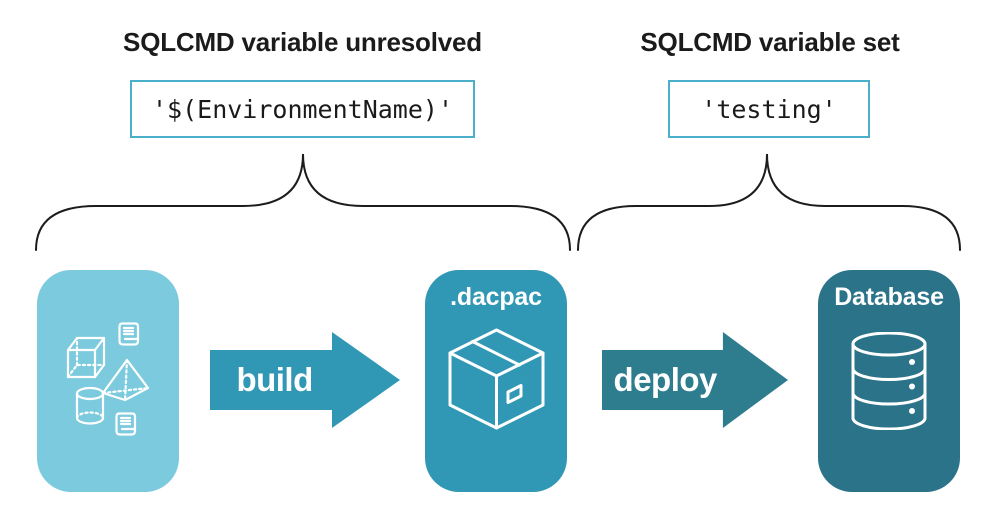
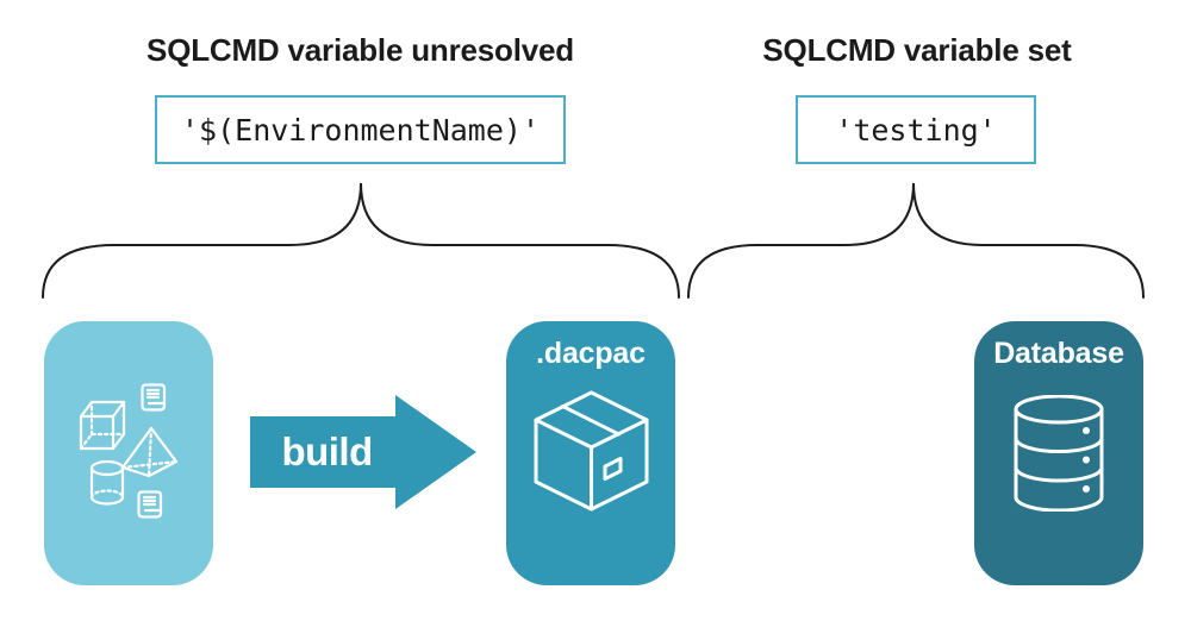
  SQLCMD variable unresolved
  SQLCMD variable set
  '$(EnvironmentName)'
  'testing'
  build
  .dacpac
- deploy
  Database
